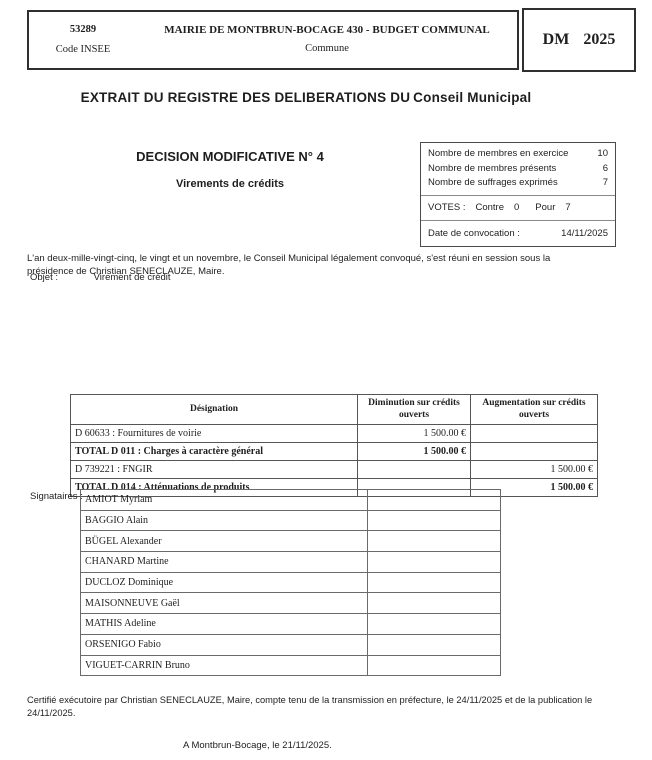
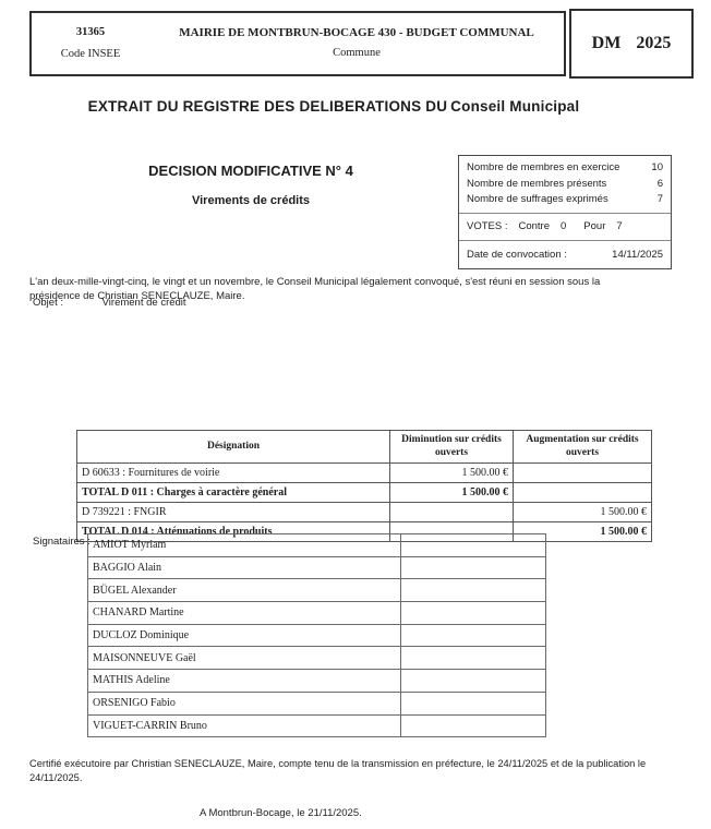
- 53289
+ 31365
  Code INSEE
  MAIRIE DE MONTBRUN-BOCAGE 430 - BUDGET COMMUNAL
  Commune
  DM
  2025
  EXTRAIT DU REGISTRE DES DELIBERATIONS DU Conseil Municipal
  DECISION MODIFICATIVE N° 4
  Virements de crédits
  Nombre de membres en exercice
  10
  Nombre de membres présents
  6
  Nombre de suffrages exprimés
  7
  VOTES :
  Contre
  0
  Pour
  7
  Date de convocation :
  14/11/2025
  L'an deux-mille-vingt-cinq, le vingt et un novembre, le Conseil Municipal légalement convoqué, s'est réuni en session sous la présidence de Christian SENECLAUZE, Maire.
  Objet : Virement de crédit
  Désignation	Diminution sur crédits ouverts	Augmentation sur crédits ouverts
  D 60633 : Fournitures de voirie	1 500.00 €
  TOTAL D 011 : Charges à caractère général	1 500.00 €
  D 739221 : FNGIR		1 500.00 €
  TOTAL D 014 : Atténuations de produits		1 500.00 €
  Signataires :
  AMIOT Myriam
  BAGGIO Alain
  BÜGEL Alexander
  CHANARD Martine
  DUCLOZ Dominique
  MAISONNEUVE Gaël
  MATHIS Adeline
  ORSENIGO Fabio
  VIGUET-CARRIN Bruno
  Certifié exécutoire par Christian SENECLAUZE, Maire, compte tenu de la transmission en préfecture, le 24/11/2025 et de la publication le 24/11/2025.
  A Montbrun-Bocage, le 21/11/2025.
